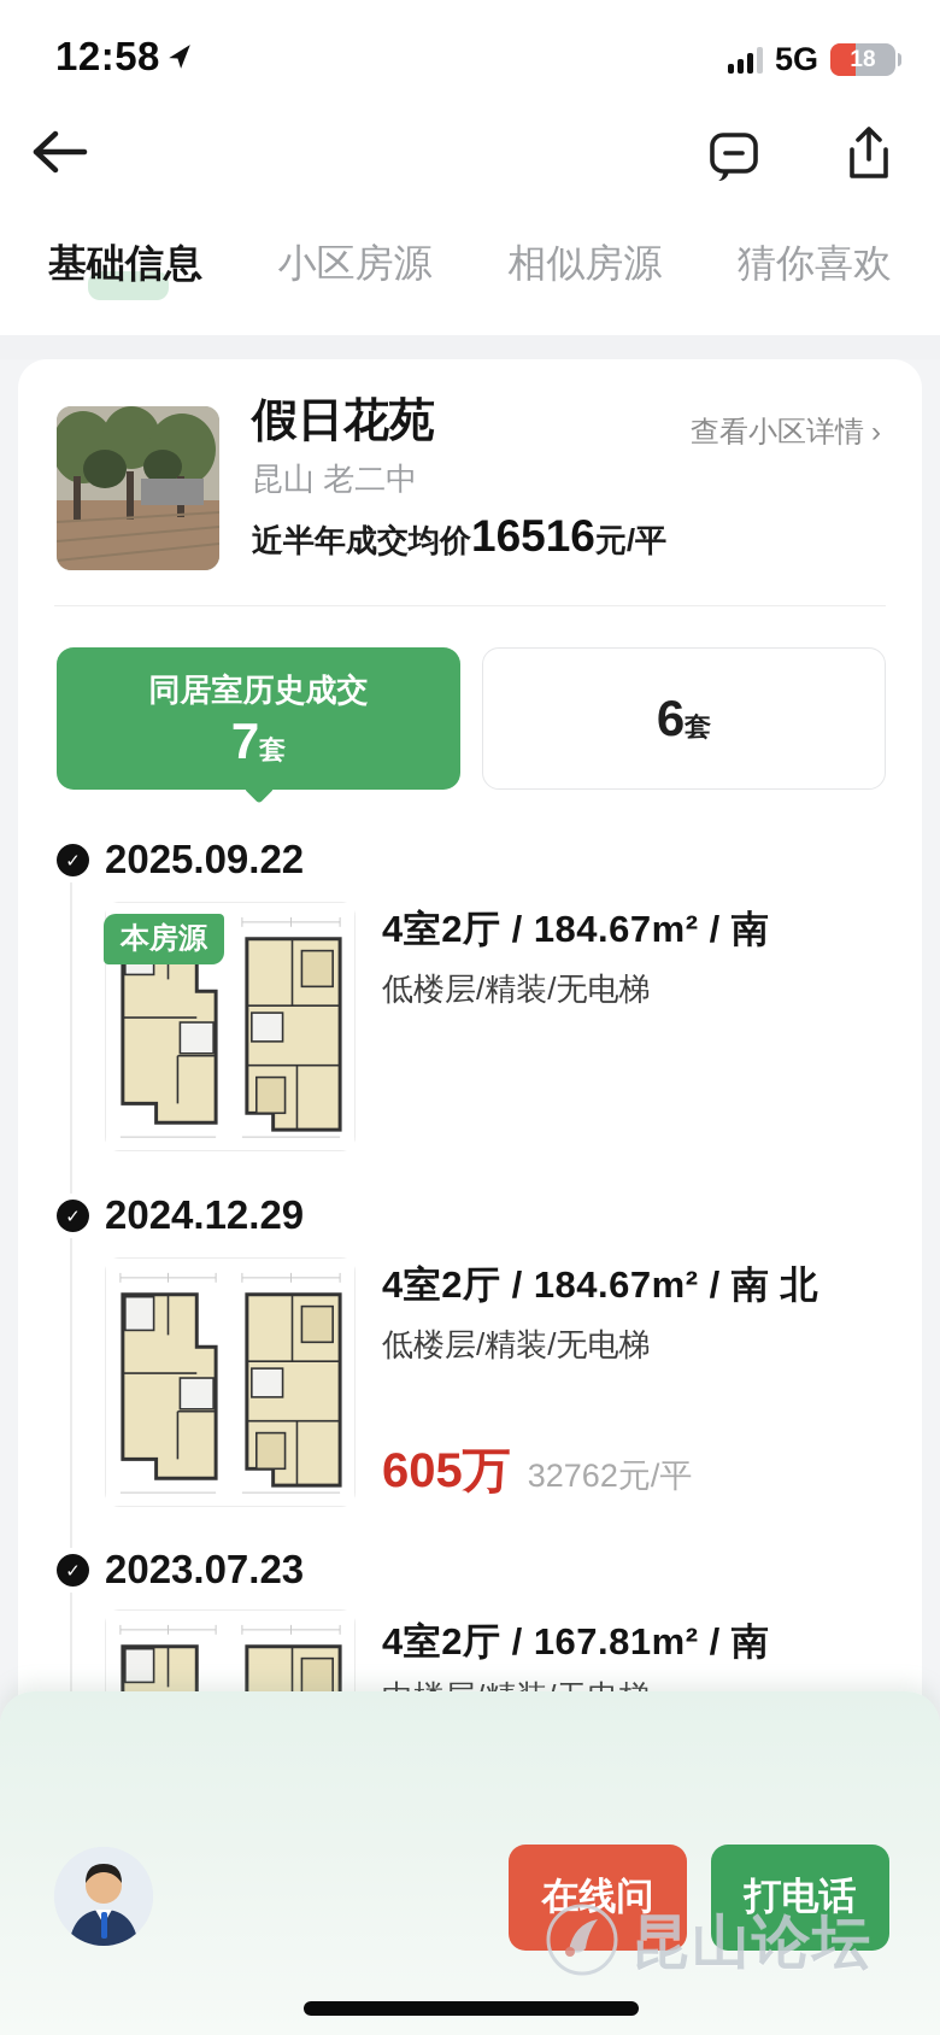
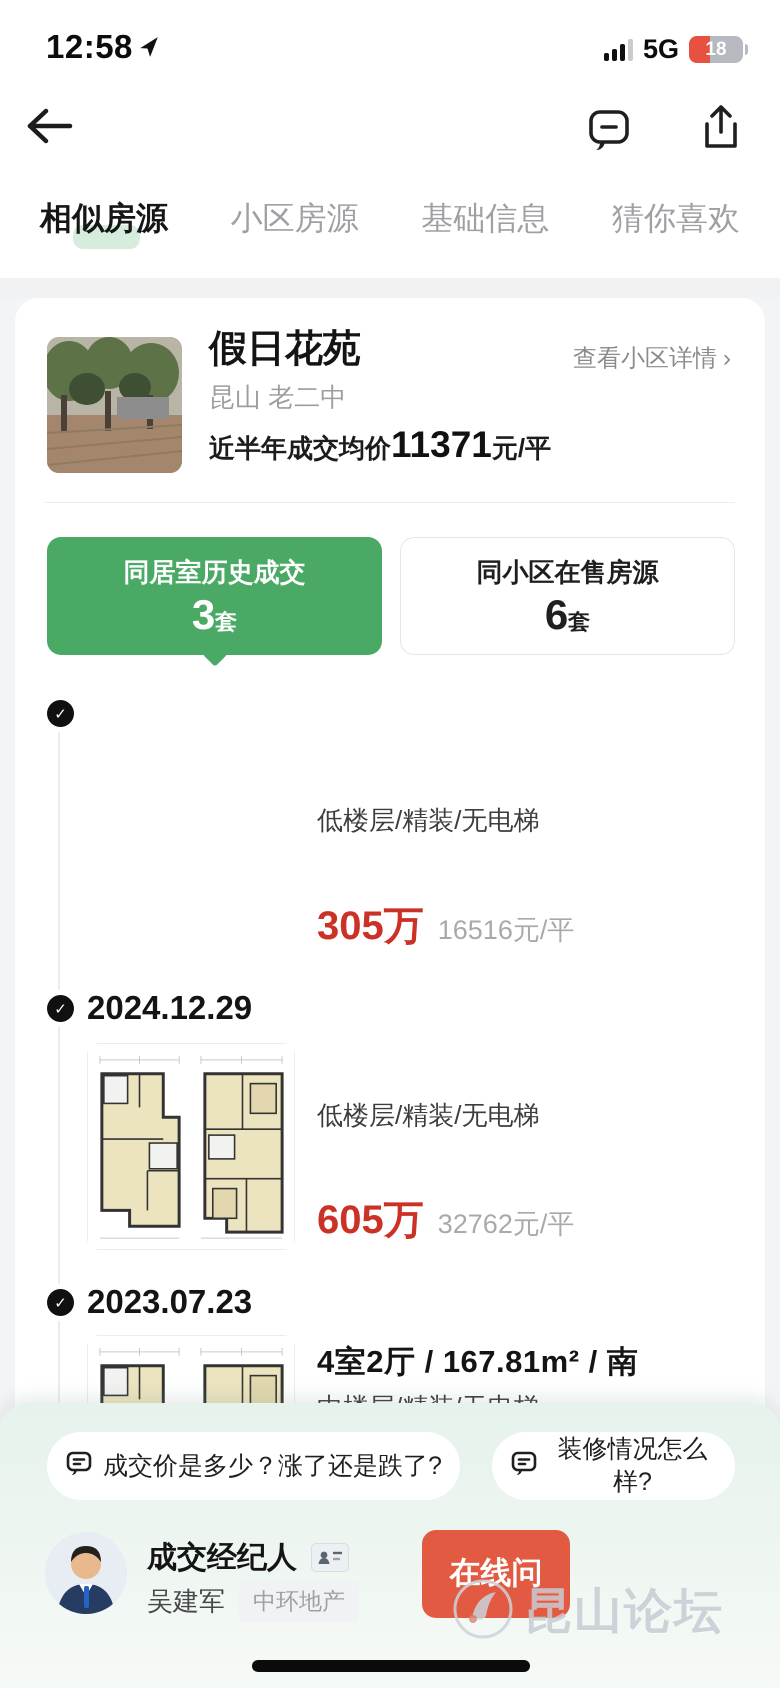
  12:58
  5G
  18
- 基础信息
+ 相似房源
  小区房源
- 相似房源
+ 基础信息
  猜你喜欢
  假日花苑
  查看小区详情
  ›
  昆山 老二中
  近半年成交均价
- 16516
+ 11371
  元/平
  同居室历史成交
- 7
+ 3
  套
+ 同小区在售房源
  6
  套
  ✓
- 2025.09.22
- 本房源
- 4室2厅 / 184.67m² / 南
  低楼层/精装/无电梯
+ 305万
+ 16516元/平
  ✓
  2024.12.29
- 4室2厅 / 184.67m² / 南 北
  低楼层/精装/无电梯
  605万
  32762元/平
  ✓
  2023.07.23
  4室2厅 / 167.81m² / 南
+ 成交价是多少？涨了还是跌了?
+ 装修情况怎么样?
+ 成交经纪人
+ 吴建军
+ 中环地产
  在线问
- 打电话
  昆山论坛
